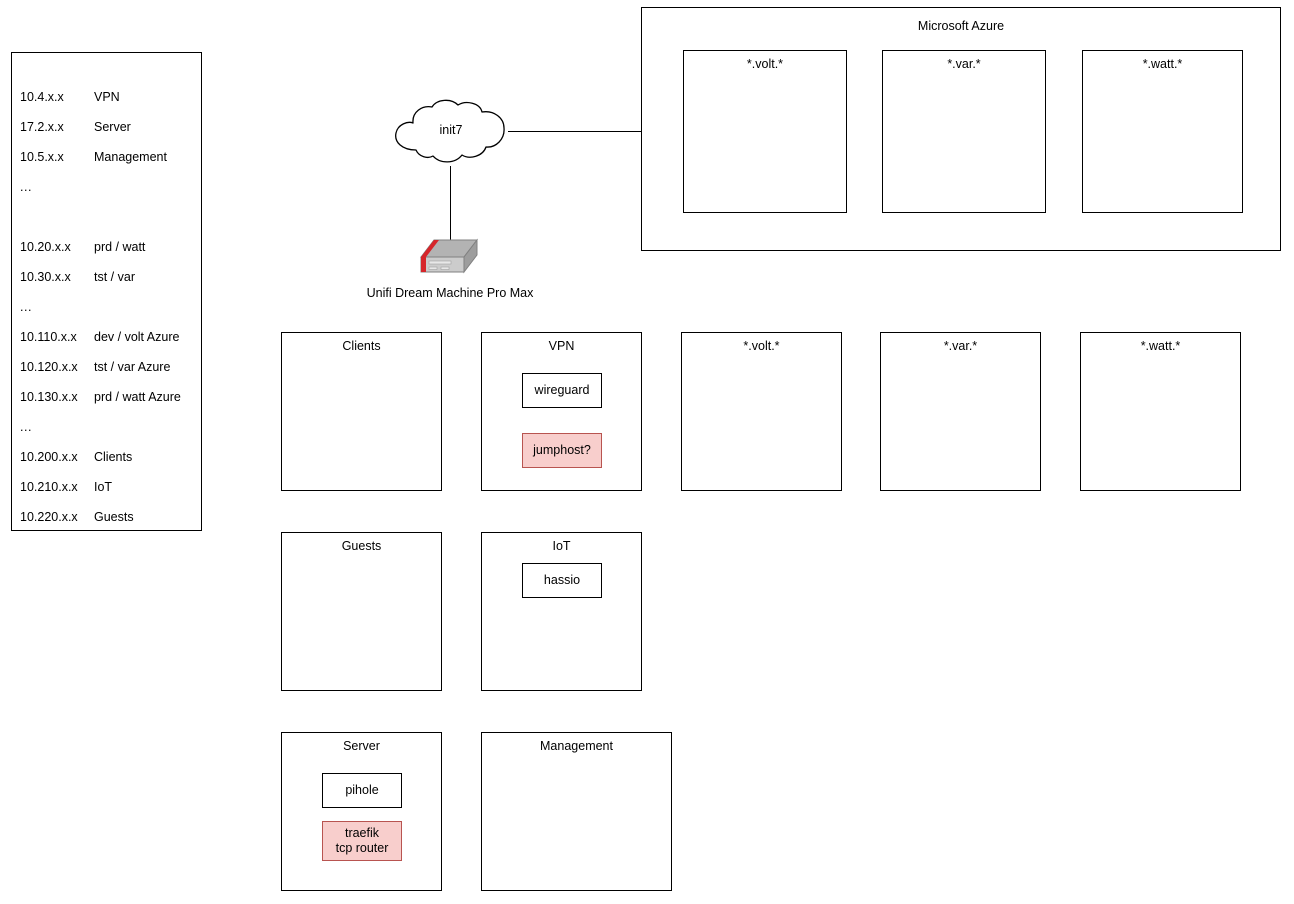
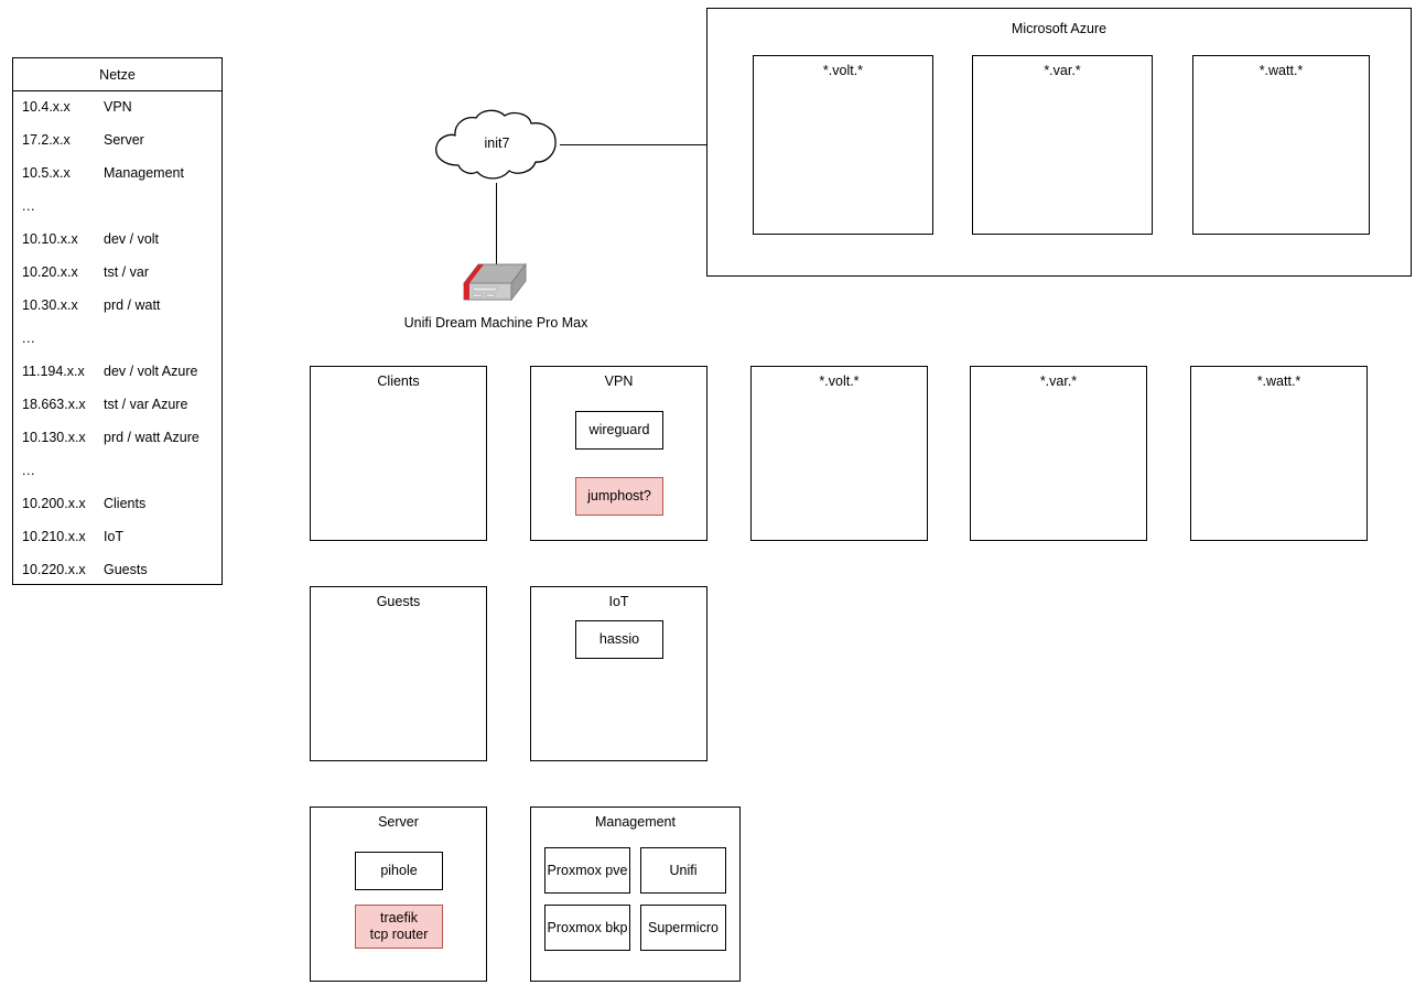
+ Netze
  10.4.x.x
  VPN
  17.2.x.x
  Server
  10.5.x.x
  Management
  ...
+ 10.10.x.x
+ dev / volt
  10.20.x.x
- prd / watt
+ tst / var
  10.30.x.x
- tst / var
+ prd / watt
  ...
- 10.110.x.x
+ 11.194.x.x
  dev / volt Azure
- 10.120.x.x
+ 18.663.x.x
  tst / var Azure
  10.130.x.x
  prd / watt Azure
  ...
  10.200.x.x
  Clients
  10.210.x.x
  IoT
  10.220.x.x
  Guests
  init7
  Unifi Dream Machine Pro Max
  Microsoft Azure
  *.volt.*
  *.var.*
  *.watt.*
  Clients
  VPN
  wireguard
  jumphost?
  *.volt.*
  *.var.*
  *.watt.*
  Guests
  IoT
  hassio
  Server
  pihole
  traefik
  tcp router
  Management
+ Proxmox pve
+ Unifi
+ Proxmox bkp
+ Supermicro
